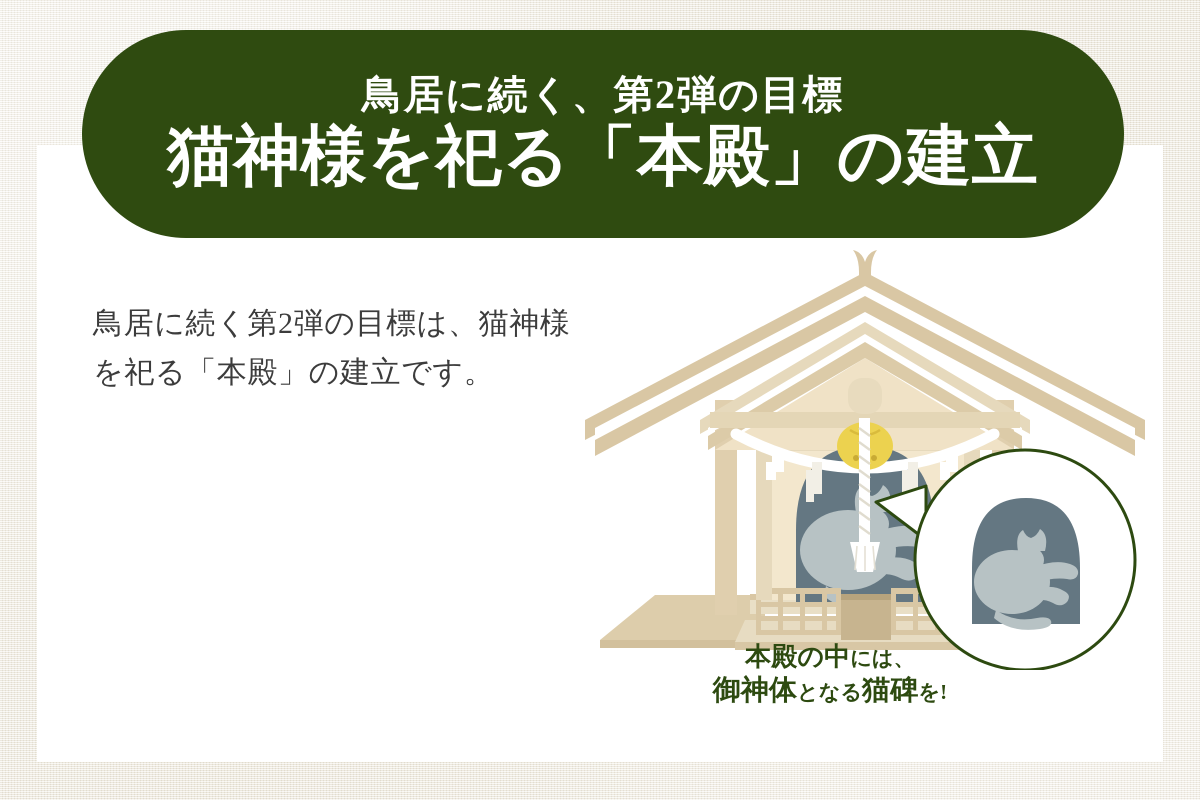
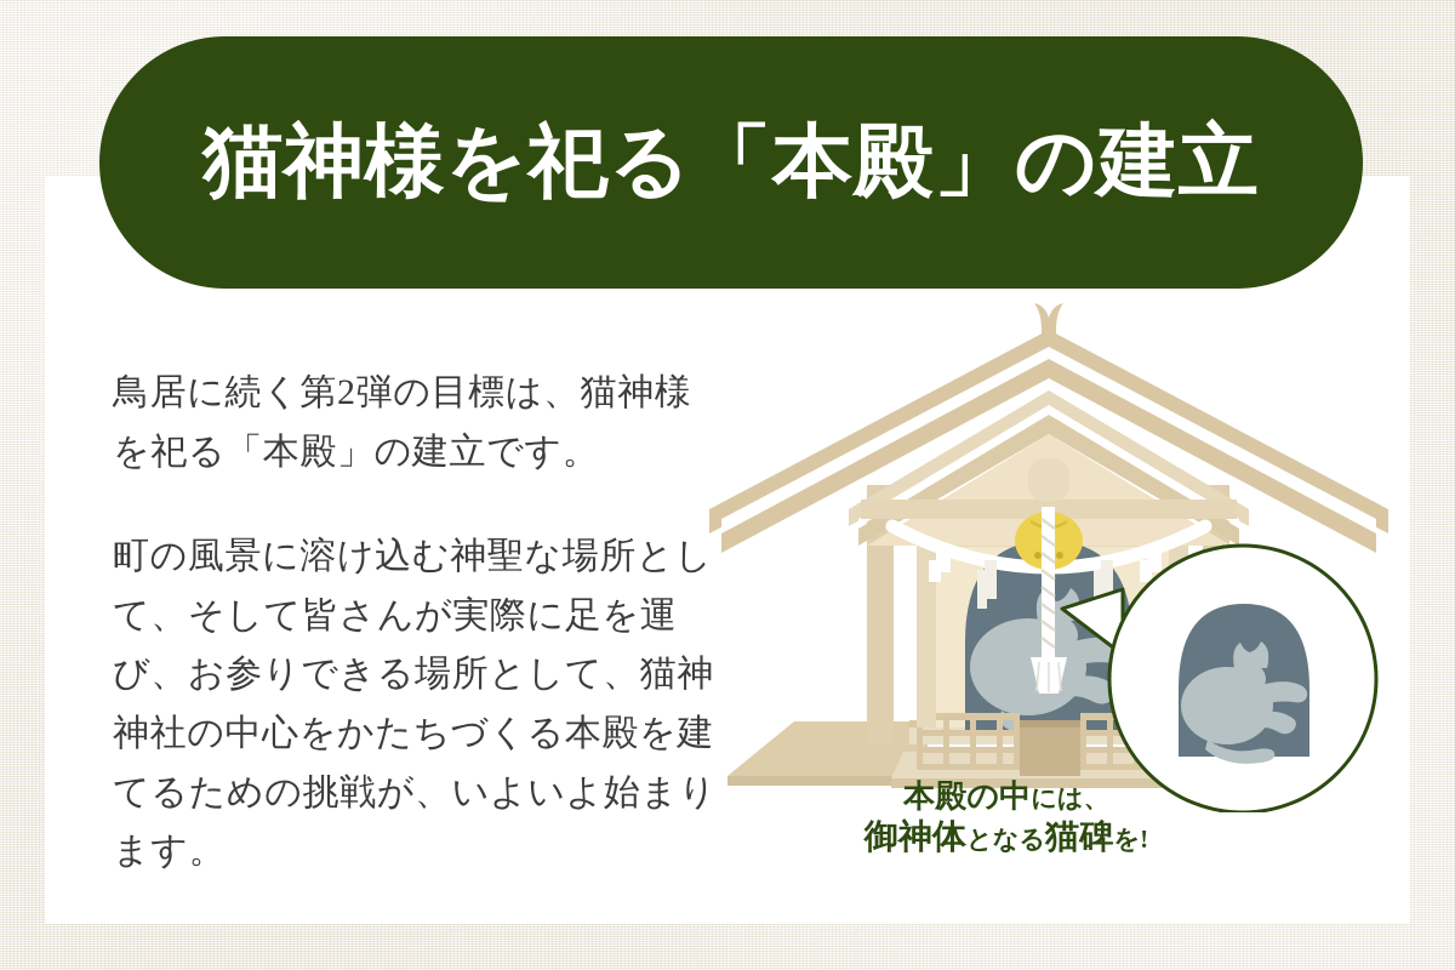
- 鳥居に続く、第2弾の目標
  猫神様を祀る「本殿」の建立
  鳥居に続く第2弾の目標は、猫神様を祀る「本殿」の建立です。
+ 町の風景に溶け込む神聖な場所として、そして皆さんが実際に足を運び、お参りできる場所として、猫神神社の中心をかたちづくる本殿を建てるための挑戦が、いよいよ始まります。
  本殿の中には、
  御神体となる猫碑を!
